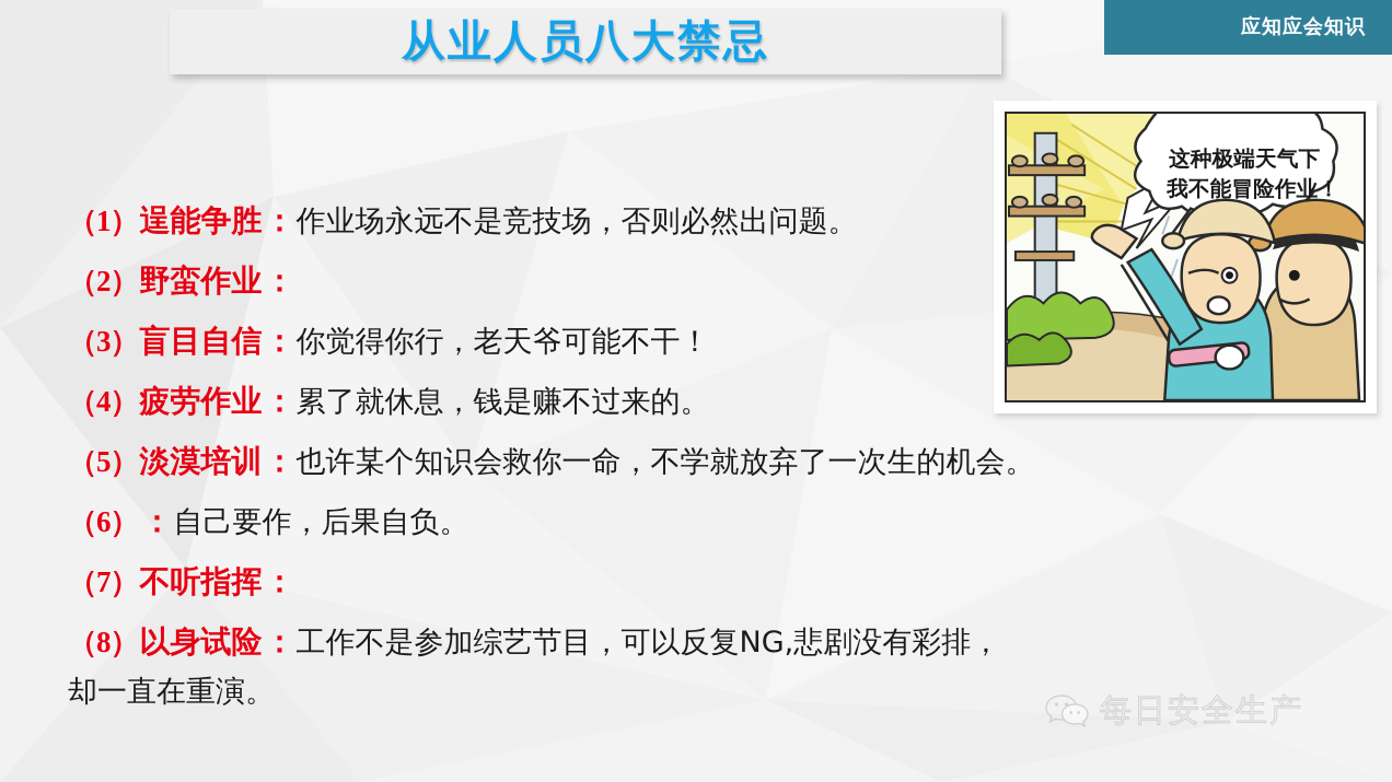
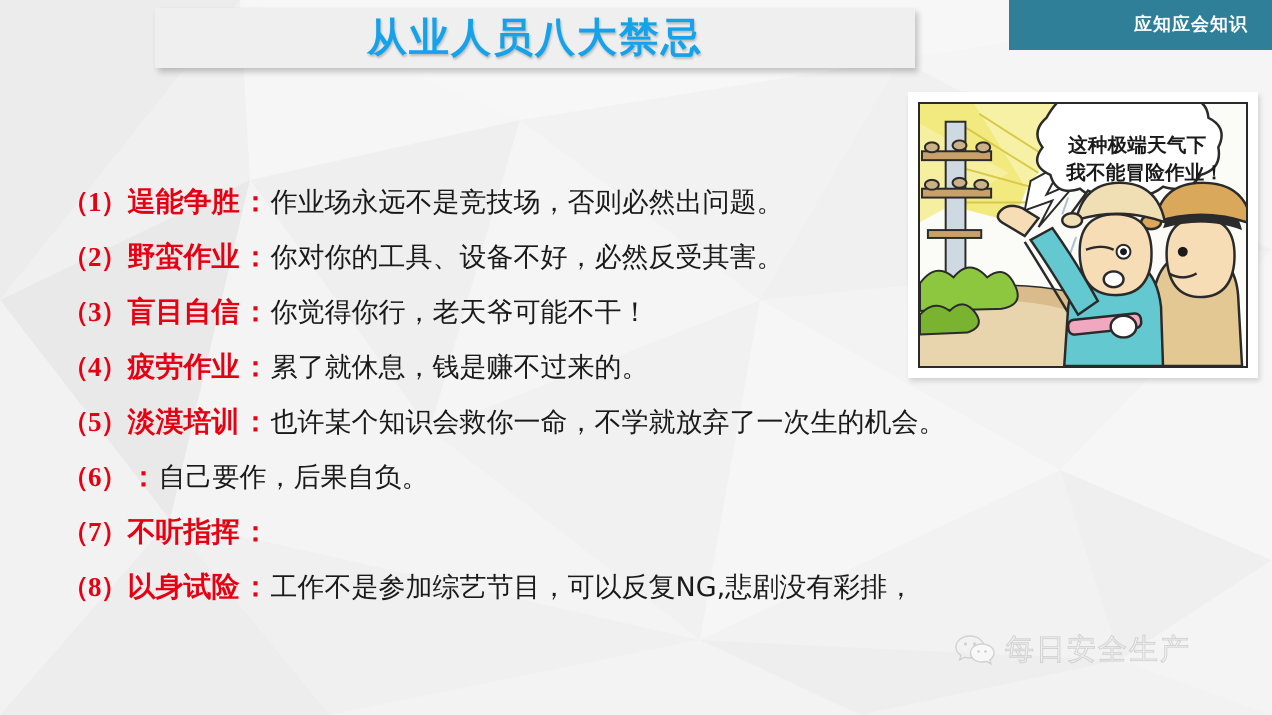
  从业人员八大禁忌
  应知应会知识
  （1）
  逞能争胜
  ：
  作业场永远不是竞技场，否则必然出问题。
  （2）
  野蛮作业
  ：
+ 你对你的工具、设备不好，必然反受其害。
  （3）
  盲目自信
  ：
  你觉得你行，老天爷可能不干！
  （4）
  疲劳作业
  ：
  累了就休息，钱是赚不过来的。
  （5）
  淡漠培训
  ：
  也许某个知识会救你一命，不学就放弃了一次生的机会。
  （6）
  ：
  自己要作，后果自负。
  （7）
  不听指挥
  ：
  （8）
  以身试险
  ：
  工作不是参加综艺节目，可以反复NG,悲剧没有彩排，
- 却一直在重演。
  这种极端天气下
  我不能冒险作业！
  每日安全生产
